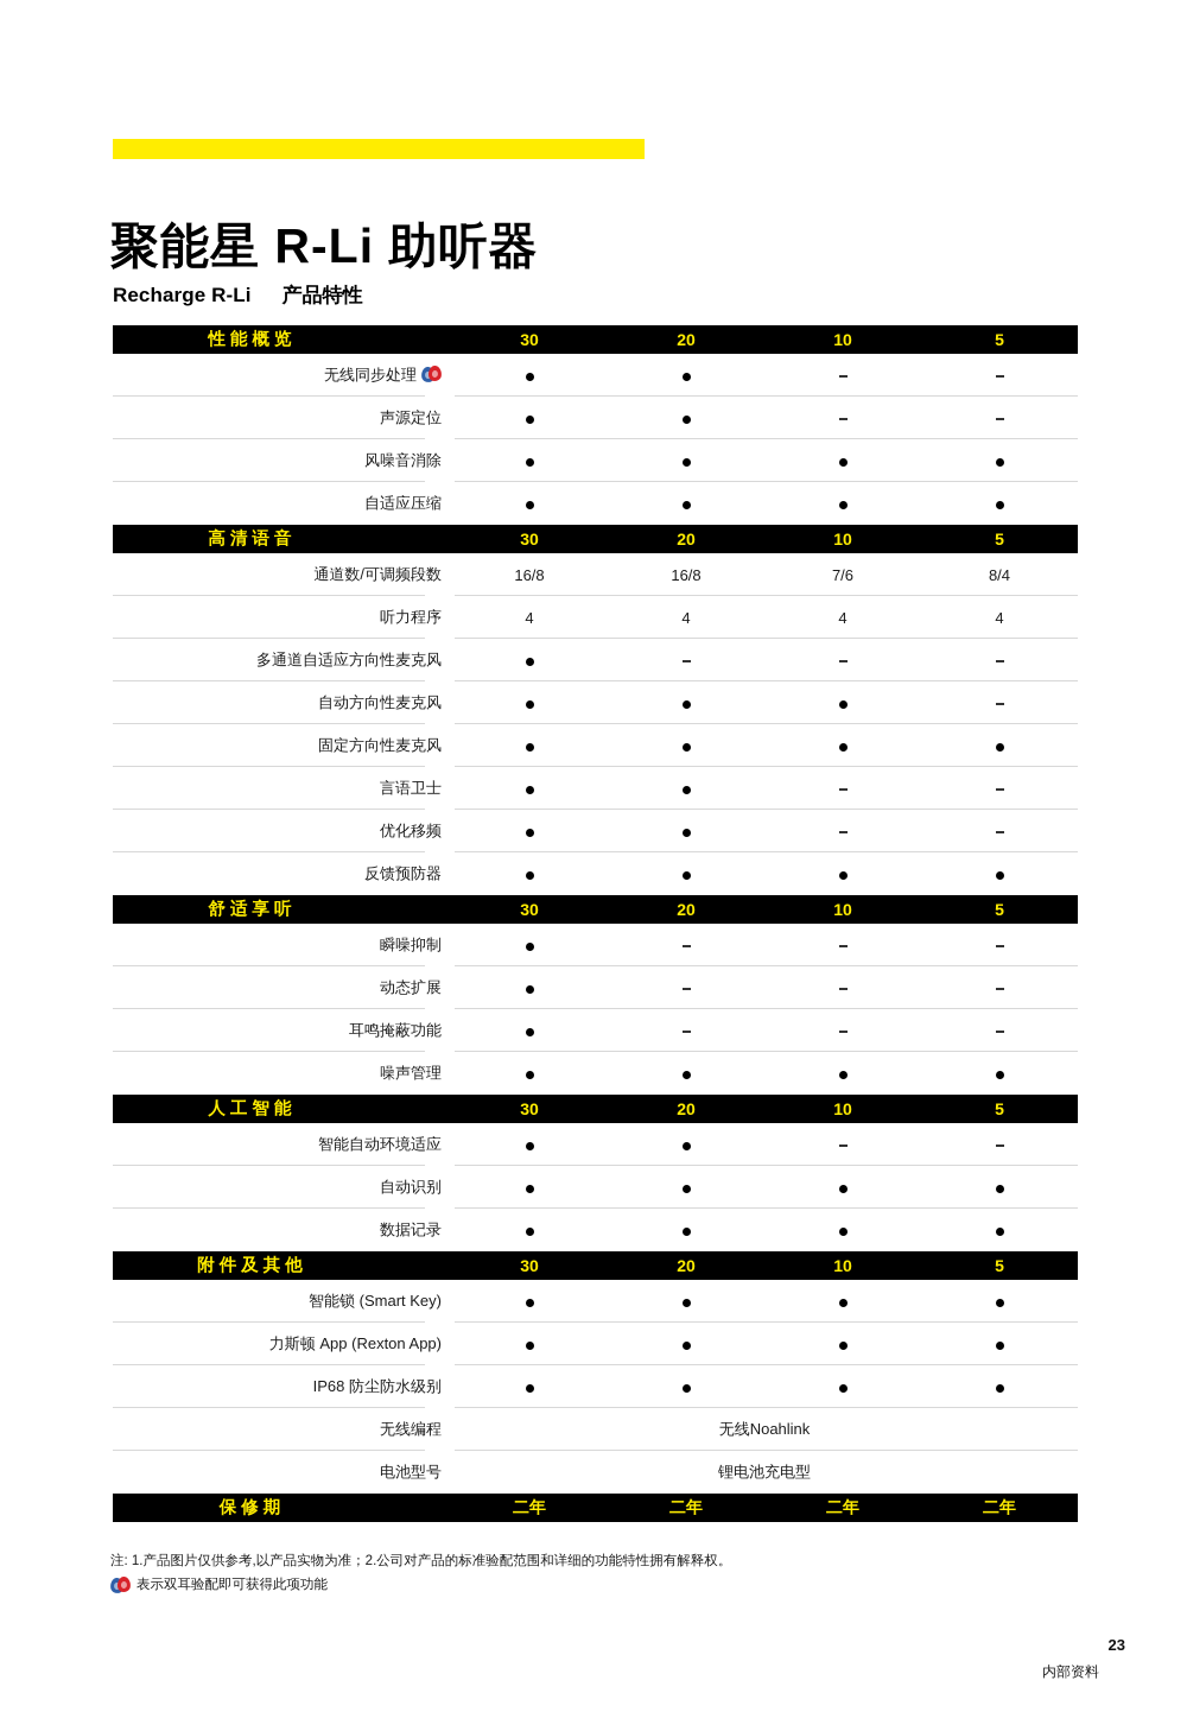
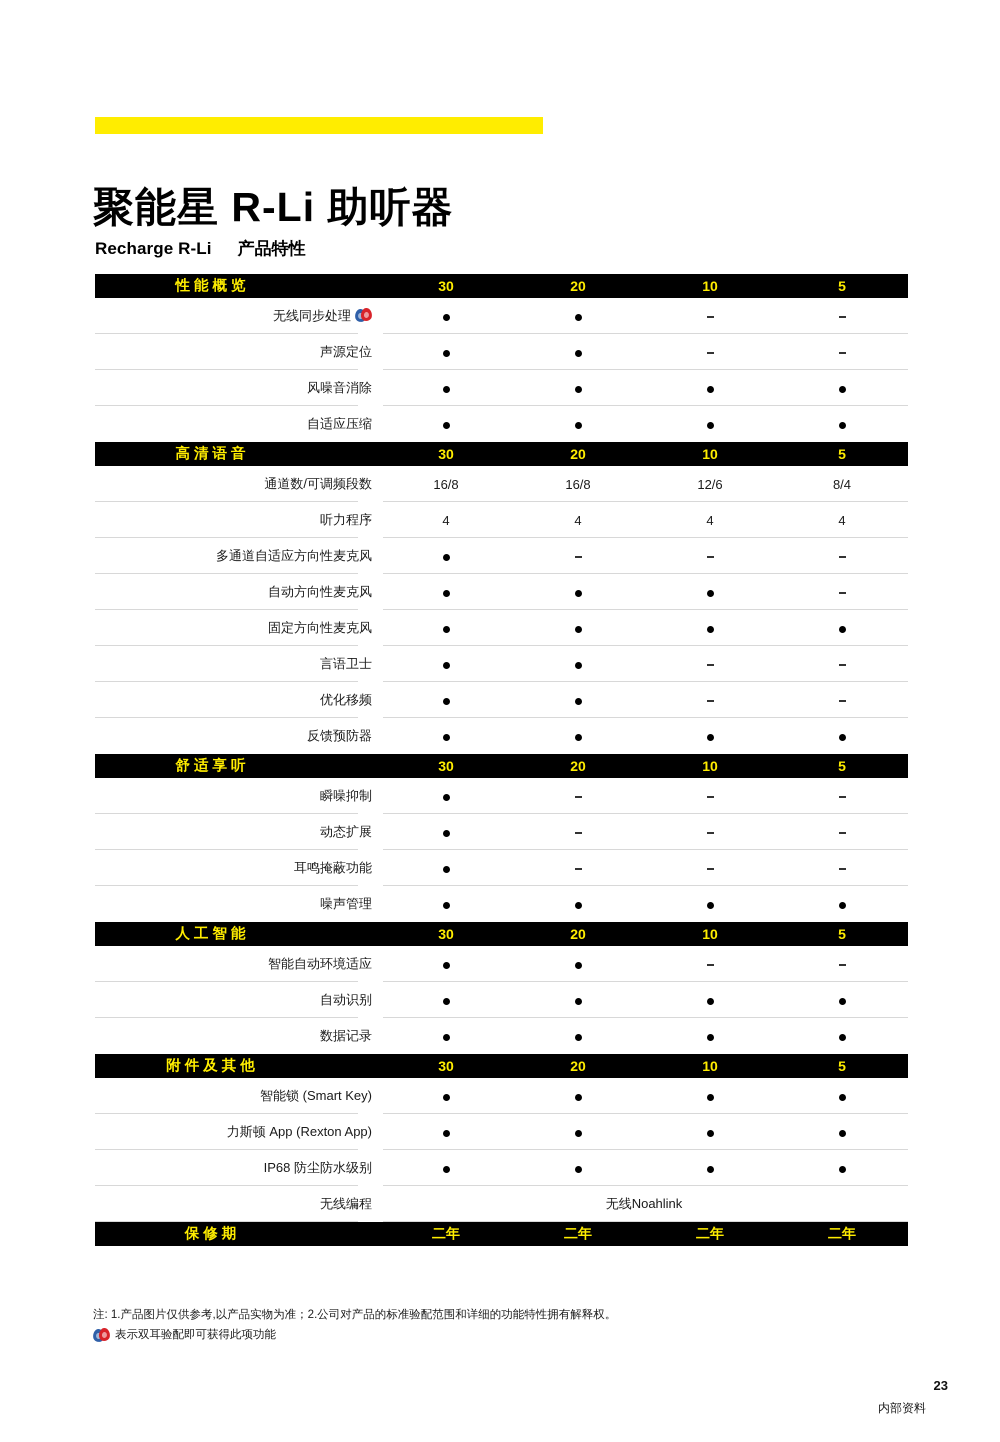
  聚能星 R-Li 助听器
  Recharge R-Li 产品特性
  性能概览	30	20	10	5
  无线同步处理
  声源定位
  风噪音消除
  自适应压缩
  高清语音	30	20	10	5
- 通道数/可调频段数	16/8	16/8	7/6	8/4
+ 通道数/可调频段数	16/8	16/8	12/6	8/4
  听力程序	4	4	4	4
  多通道自适应方向性麦克风
  自动方向性麦克风
  固定方向性麦克风
  言语卫士
  优化移频
  反馈预防器
  舒适享听	30	20	10	5
  瞬噪抑制
  动态扩展
  耳鸣掩蔽功能
  噪声管理
  人工智能	30	20	10	5
  智能自动环境适应
  自动识别
  数据记录
  附件及其他	30	20	10	5
  智能锁 (Smart Key)
  力斯顿 App (Rexton App)
  IP68 防尘防水级别
  无线编程	无线Noahlink
- 电池型号	锂电池充电型
  保修期	二年	二年	二年	二年
  注: 1.产品图片仅供参考,以产品实物为准；2.公司对产品的标准验配范围和详细的功能特性拥有解释权。
  表示双耳验配即可获得此项功能
  23
  内部资料
